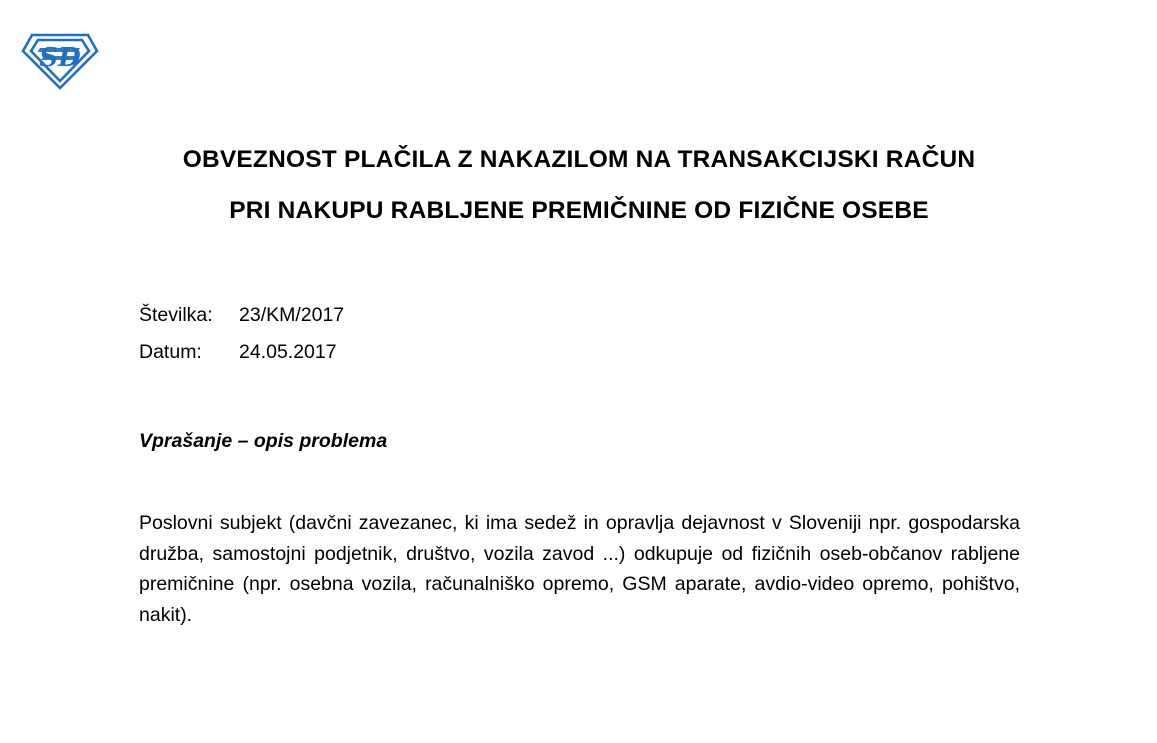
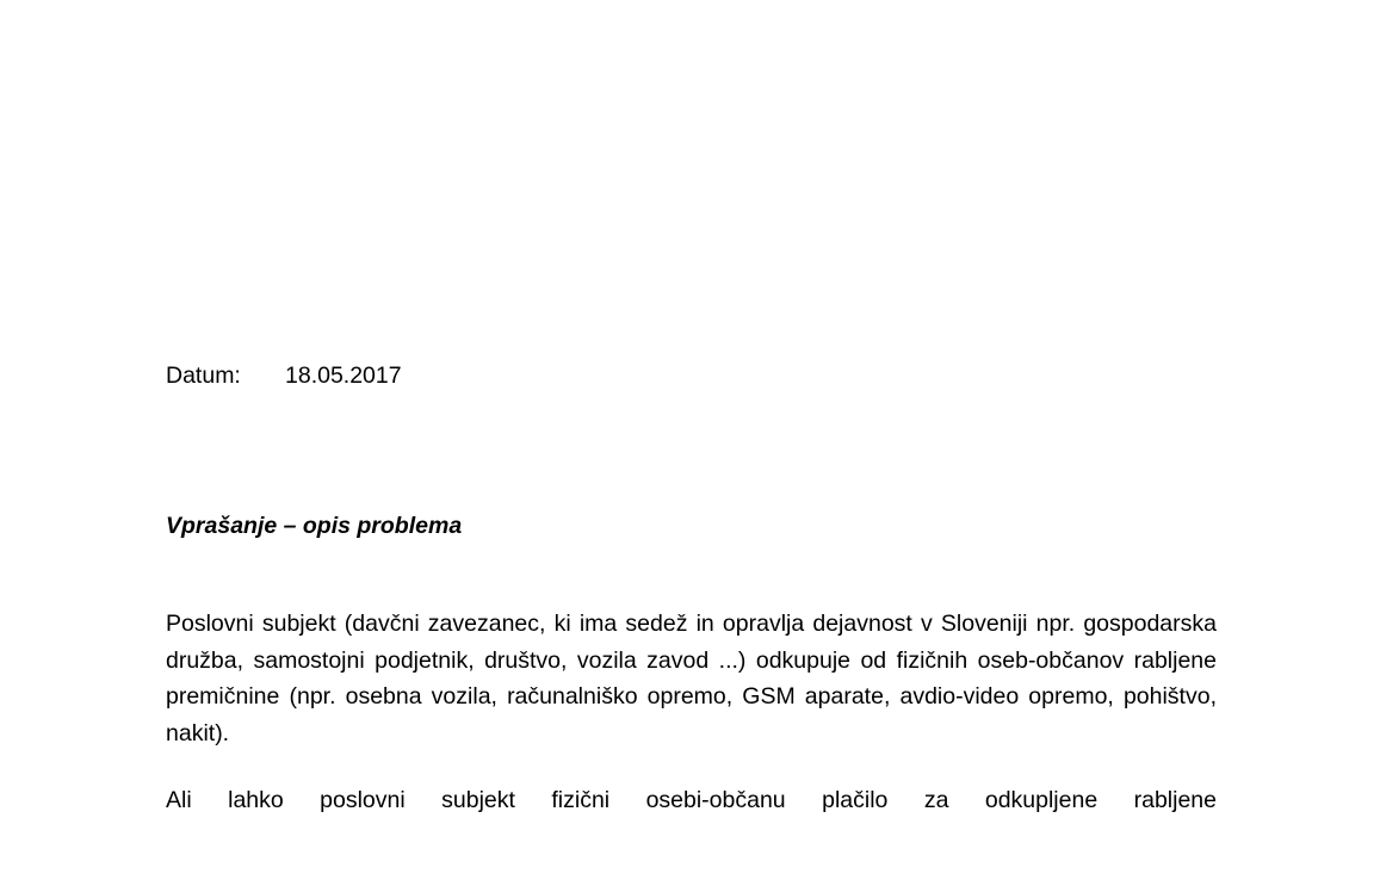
- SD
- OBVEZNOST PLAČILA Z NAKAZILOM NA TRANSAKCIJSKI RAČUN
- PRI NAKUPU RABLJENE PREMIČNINE OD FIZIČNE OSEBE
- Številka:
- 23/KM/2017
  Datum:
- 24.05.2017
+ 18.05.2017
  Vprašanje – opis problema
  Poslovni subjekt (davčni zavezanec, ki ima sedež in opravlja dejavnost v Sloveniji npr. gospodarska družba, samostojni podjetnik, društvo, vozila zavod ...) odkupuje od fizičnih oseb-občanov rabljene premičnine (npr. osebna vozila, računalniško opremo, GSM aparate, avdio-video opremo, pohištvo, nakit).
+ Ali lahko poslovni subjekt fizični osebi-občanu plačilo za odkupljene rabljene
